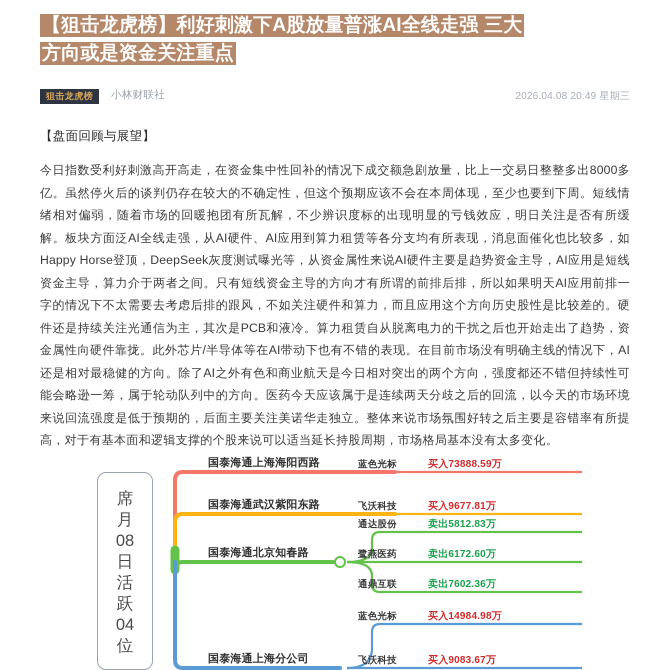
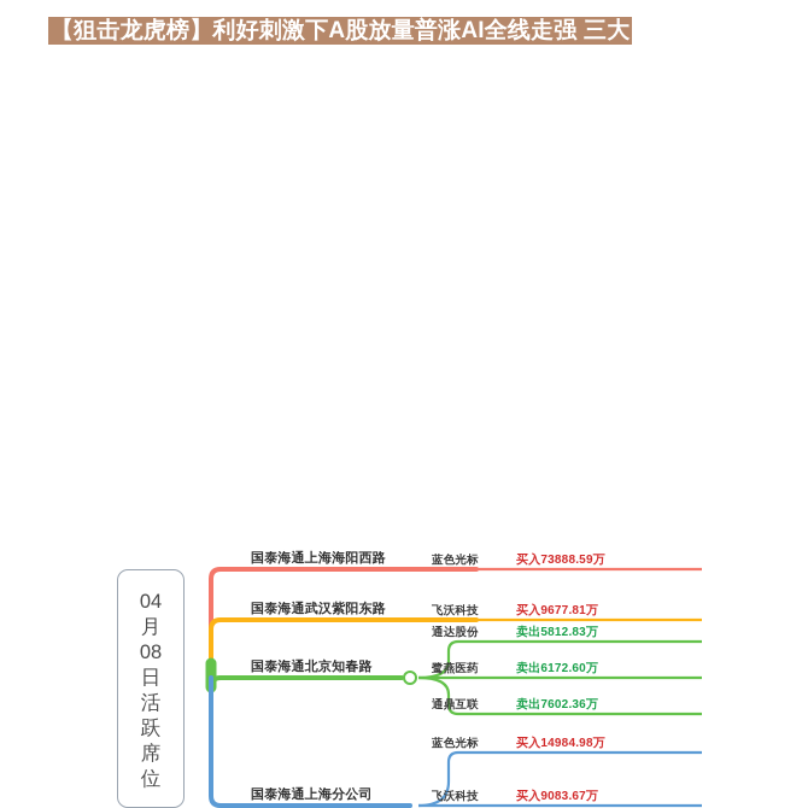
  【狙击龙虎榜】利好刺激下A股放量普涨AI全线走强 三大
- 方向或是资金关注重点
- 狙击龙虎榜
- 小林财联社
- 2026.04.08 20:49 星期三
- 【盘面回顾与展望】
- 今日指数受利好刺激高开高走，在资金集中性回补的情况下成交额急剧放量，比上一交易日整整多出8000多亿。虽然停火后的谈判仍存在较大的不确定性，但这个预期应该不会在本周体现，至少也要到下周。短线情绪相对偏弱，随着市场的回暖抱团有所瓦解，不少辨识度标的出现明显的亏钱效应，明日关注是否有所缓解。板块方面泛AI全线走强，从AI硬件、AI应用到算力租赁等各分支均有所表现，消息面催化也比较多，如Happy Horse登顶，DeepSeek灰度测试曝光等，从资金属性来说AI硬件主要是趋势资金主导，AI应用是短线资金主导，算力介于两者之间。只有短线资金主导的方向才有所谓的前排后排，所以如果明天AI应用前排一字的情况下不太需要去考虑后排的跟风，不如关注硬件和算力，而且应用这个方向历史股性是比较差的。硬件还是持续关注光通信为主，其次是PCB和液冷。算力租赁自从脱离电力的干扰之后也开始走出了趋势，资金属性向硬件靠拢。此外芯片/半导体等在AI带动下也有不错的表现。在目前市场没有明确主线的情况下，AI还是相对最稳健的方向。除了AI之外有色和商业航天是今日相对突出的两个方向，强度都还不错但持续性可能会略逊一筹，属于轮动队列中的方向。医药今天应该属于是连续两天分歧之后的回流，以今天的市场环境来说回流强度是低于预期的，后面主要关注美诺华走独立。整体来说市场氛围好转之后主要是容错率有所提高，对于有基本面和逻辑支撑的个股来说可以适当延长持股周期，市场格局基本没有太多变化。
- 席
+ 04
  月
  08
  日
  活
  跃
- 04
+ 席
  位
  国泰海通上海海阳西路
  国泰海通武汉紫阳东路
  国泰海通北京知春路
  国泰海通上海分公司
  蓝色光标
  买入73888.59万
  飞沃科技
  买入9677.81万
  通达股份
  卖出5812.83万
  鹭燕医药
  卖出6172.60万
  通鼎互联
  卖出7602.36万
  蓝色光标
  买入14984.98万
  飞沃科技
  买入9083.67万
